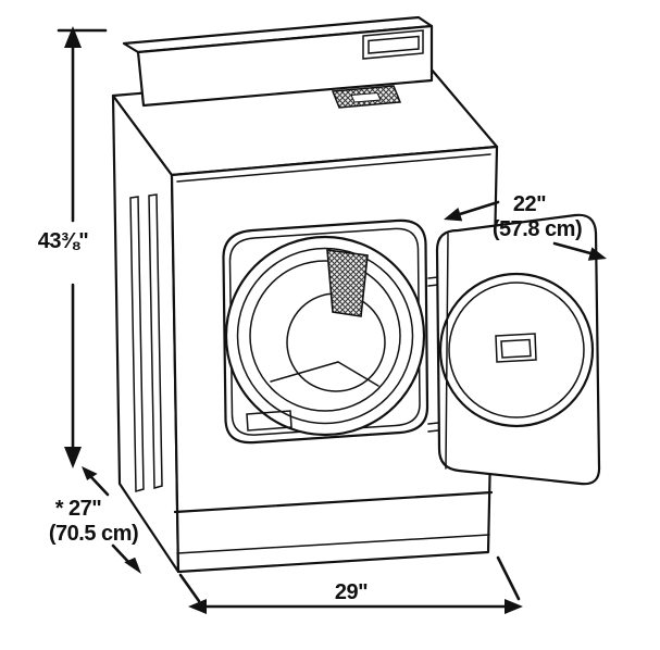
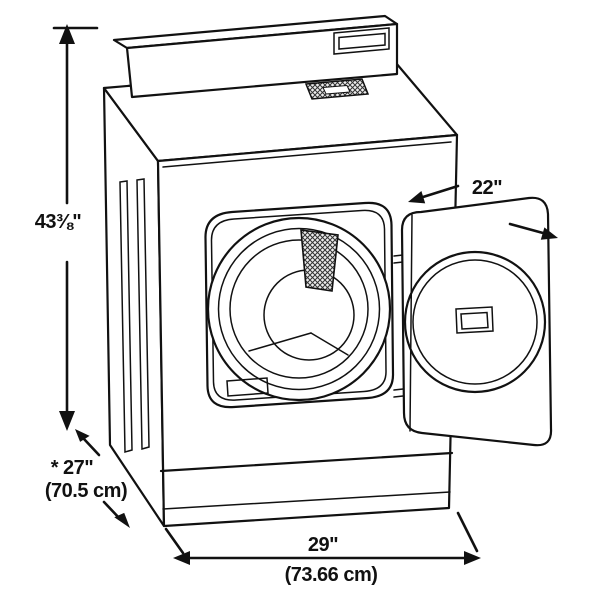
  43⅜"
  22"
- (57.8 cm)
  * 27"
  (70.5 cm)
  29"
+ (73.66 cm)
